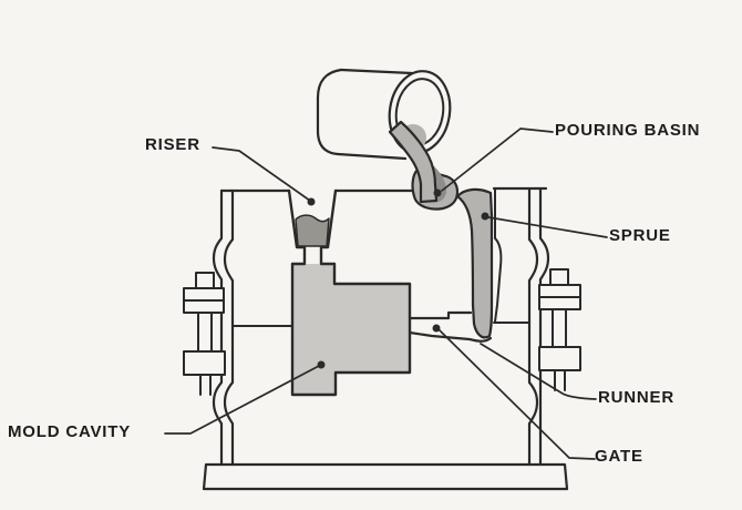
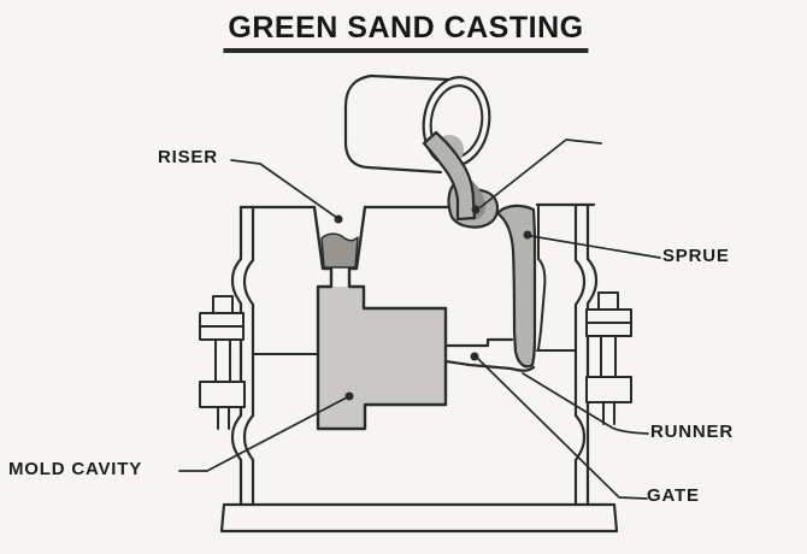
+ GREEN SAND CASTING
  RISER
- POURING BASIN
  SPRUE
  RUNNER
  GATE
  MOLD CAVITY
